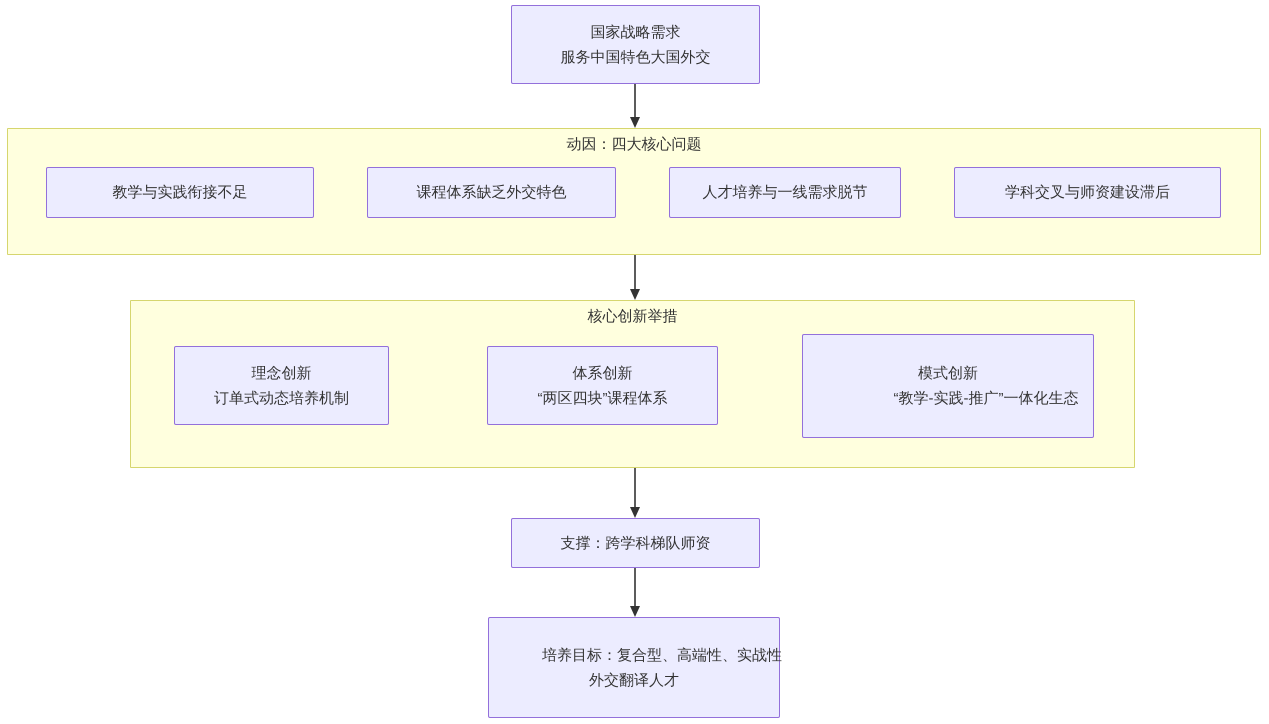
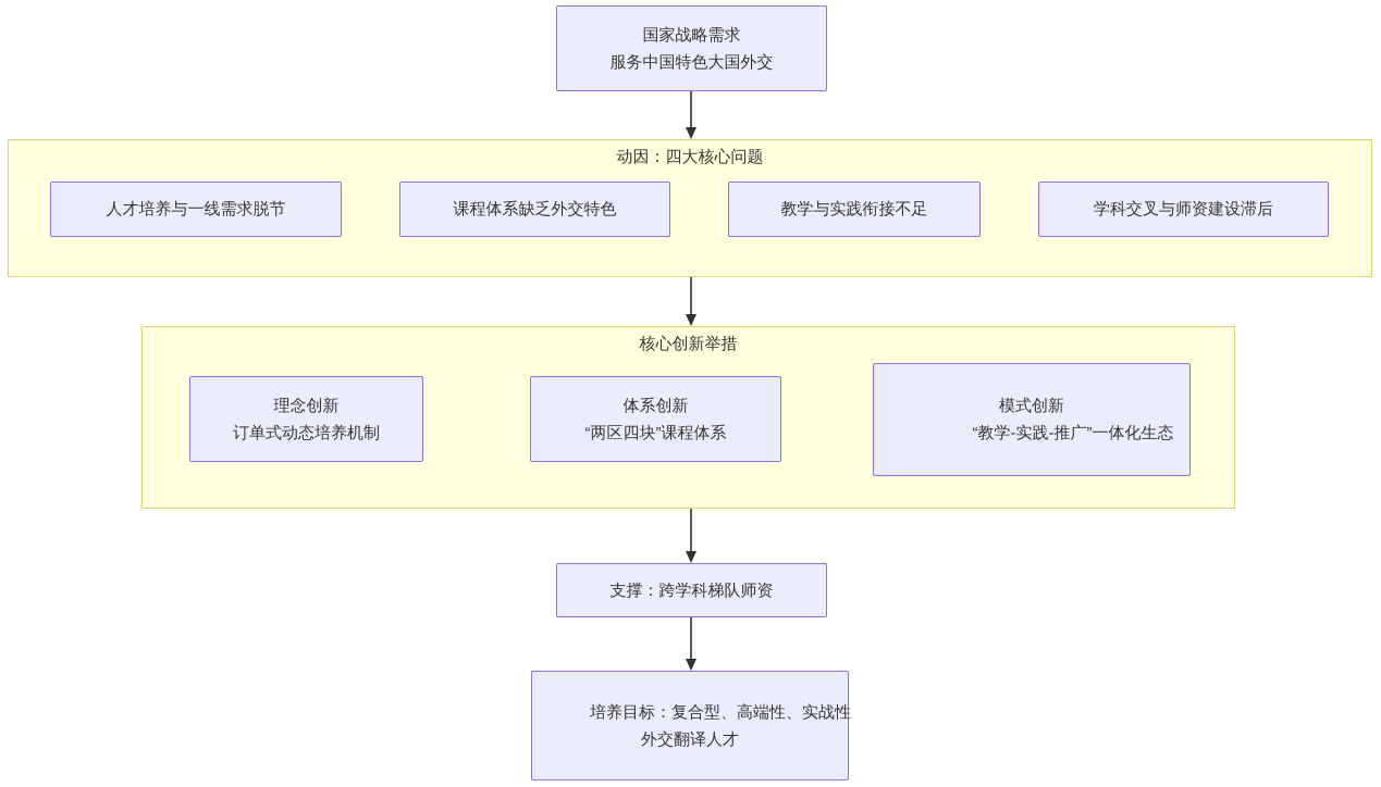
  国家战略需求
  服务中国特色大国外交
  动因：四大核心问题
- 教学与实践衔接不足
+ 人才培养与一线需求脱节
  课程体系缺乏外交特色
- 人才培养与一线需求脱节
+ 教学与实践衔接不足
  学科交叉与师资建设滞后
  核心创新举措
  理念创新
  订单式动态培养机制
  体系创新
  “两区四块”课程体系
  模式创新
  “教学-实践-推广”一体化生态
  支撑：跨学科梯队师资
  培养目标：复合型、高端性、实战性
  外交翻译人才
